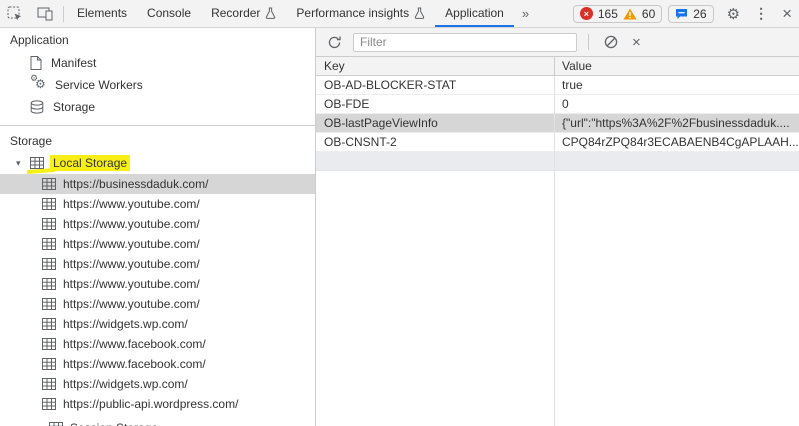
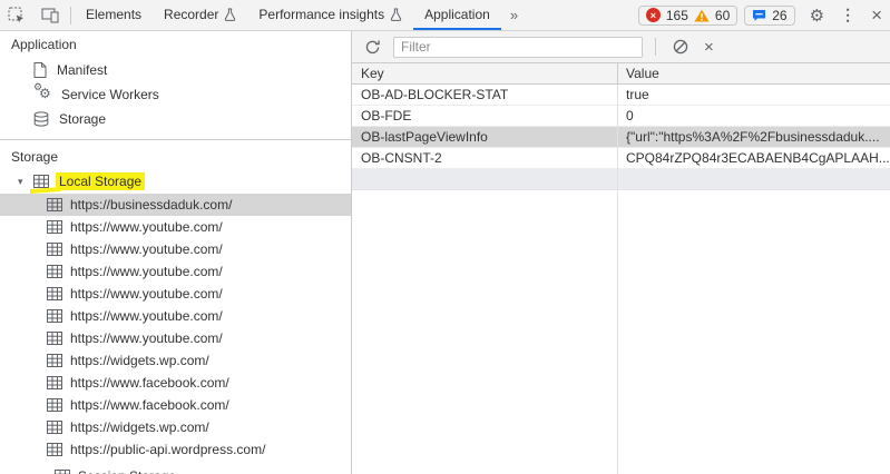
  Elements
- Console
  Recorder
  Performance insights
  Application
  »
  ×
  165
  60
  26
  ⚙
  ⋮
  ×
  Application
  Manifest
  ⚙
  ⚙
  Service Workers
  Storage
  Storage
  ▾
  Local Storage
  https://businessdaduk.com/
  https://www.youtube.com/
  https://www.youtube.com/
  https://www.youtube.com/
  https://www.youtube.com/
  https://www.youtube.com/
  https://www.youtube.com/
  https://widgets.wp.com/
  https://www.facebook.com/
  https://www.facebook.com/
  https://widgets.wp.com/
  https://public-api.wordpress.com/
  Filter
  ×
  Key
  Value
  OB-AD-BLOCKER-STAT
  true
  OB-FDE
  0
  OB-lastPageViewInfo
  {"url":"https%3A%2F%2Fbusinessdaduk....
  OB-CNSNT-2
  CPQ84rZPQ84r3ECABAENB4CgAPLAAH...
